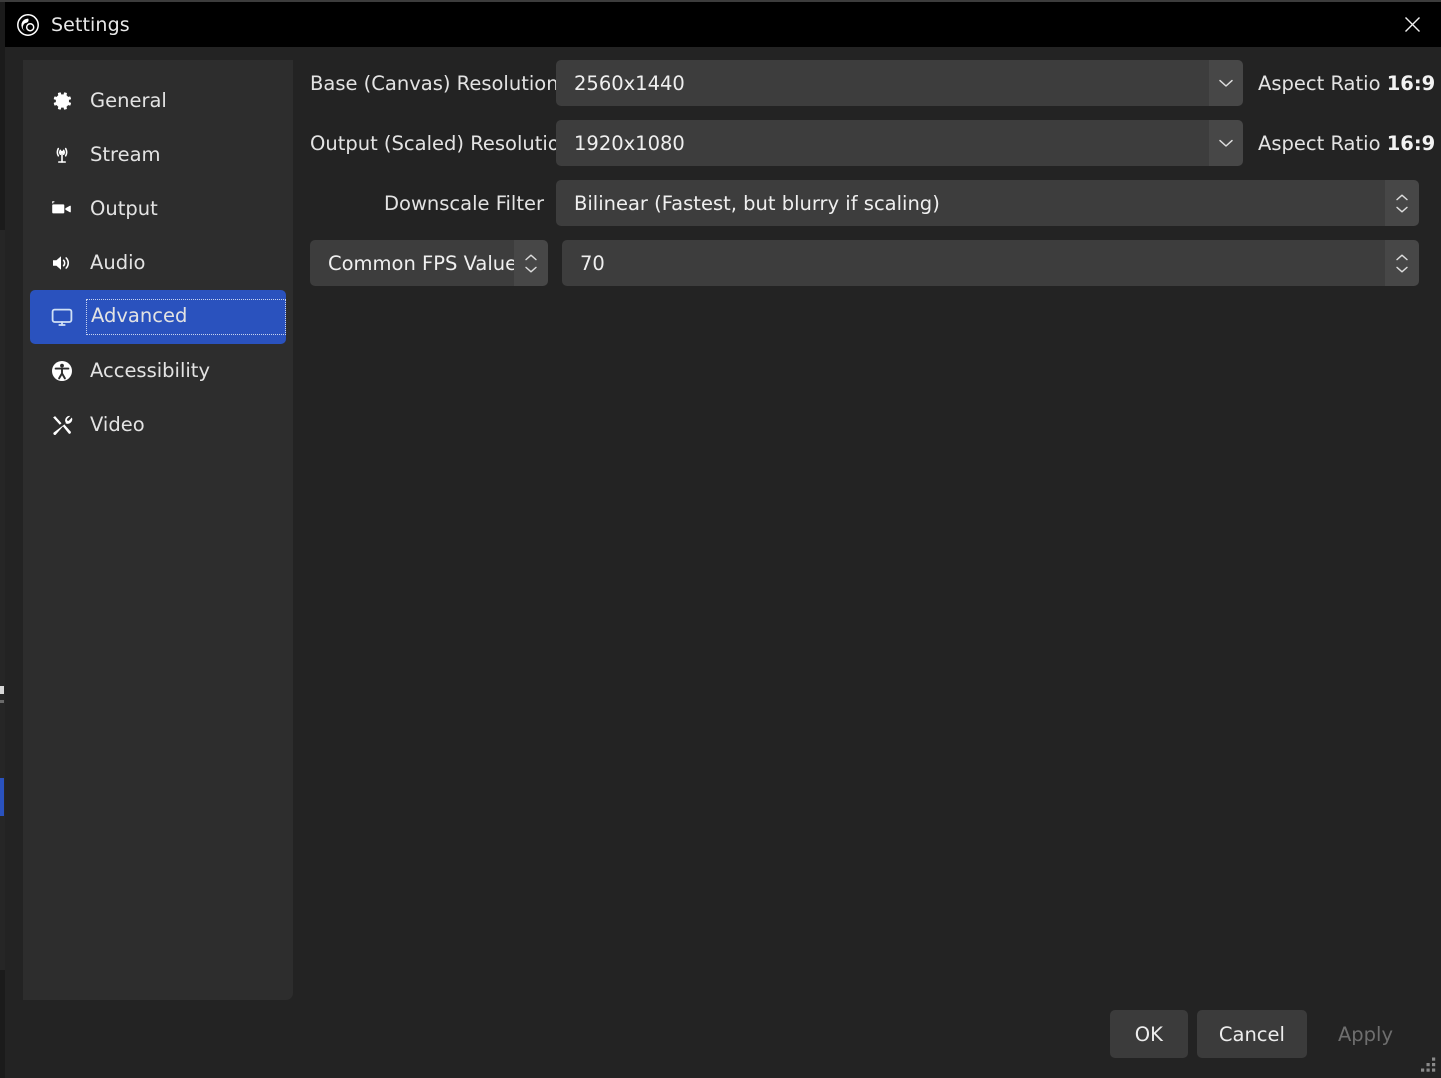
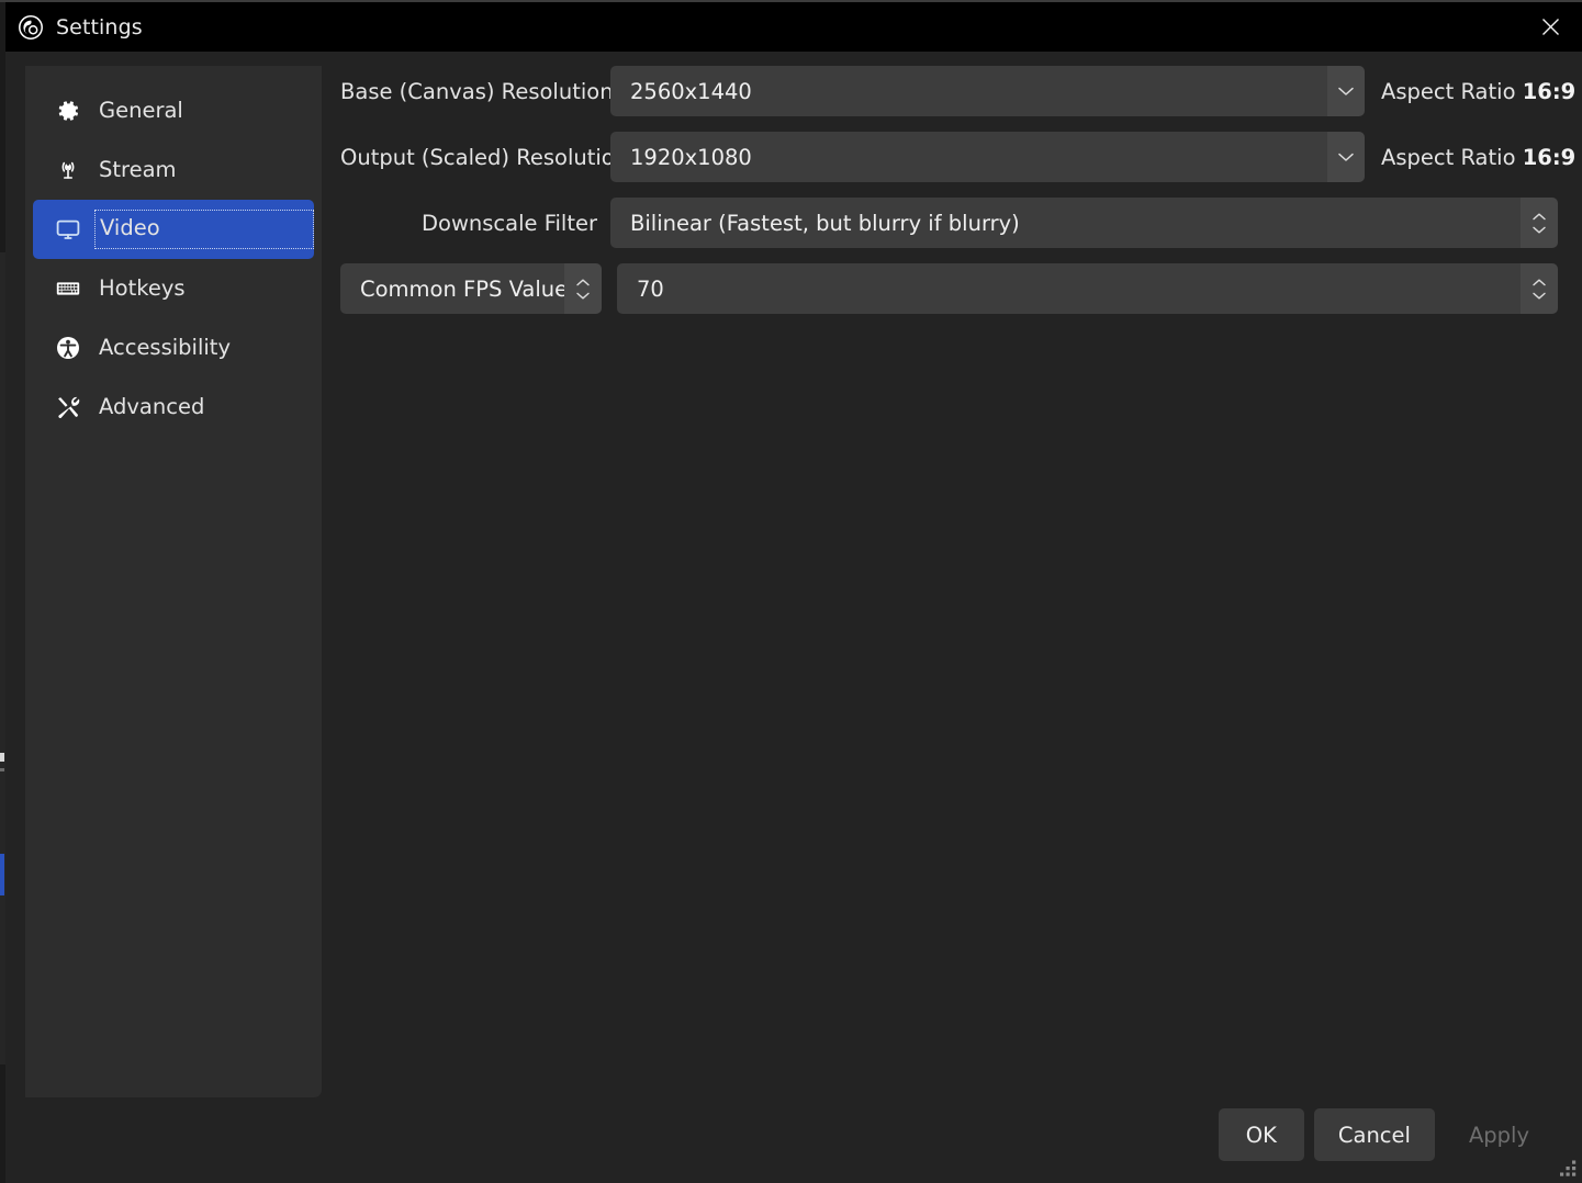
  Settings
  General
  Stream
- Output
- Audio
- Advanced
+ Video
+ Hotkeys
  Accessibility
- Video
+ Advanced
  Base (Canvas) Resolution
  2560x1440
  Aspect Ratio 16:9
  Output (Scaled) Resolutio
  1920x1080
  Aspect Ratio 16:9
  Downscale Filter
- Bilinear (Fastest, but blurry if scaling)
+ Bilinear (Fastest, but blurry if blurry)
  Common FPS Value
  70
  OK
  Cancel
  Apply
